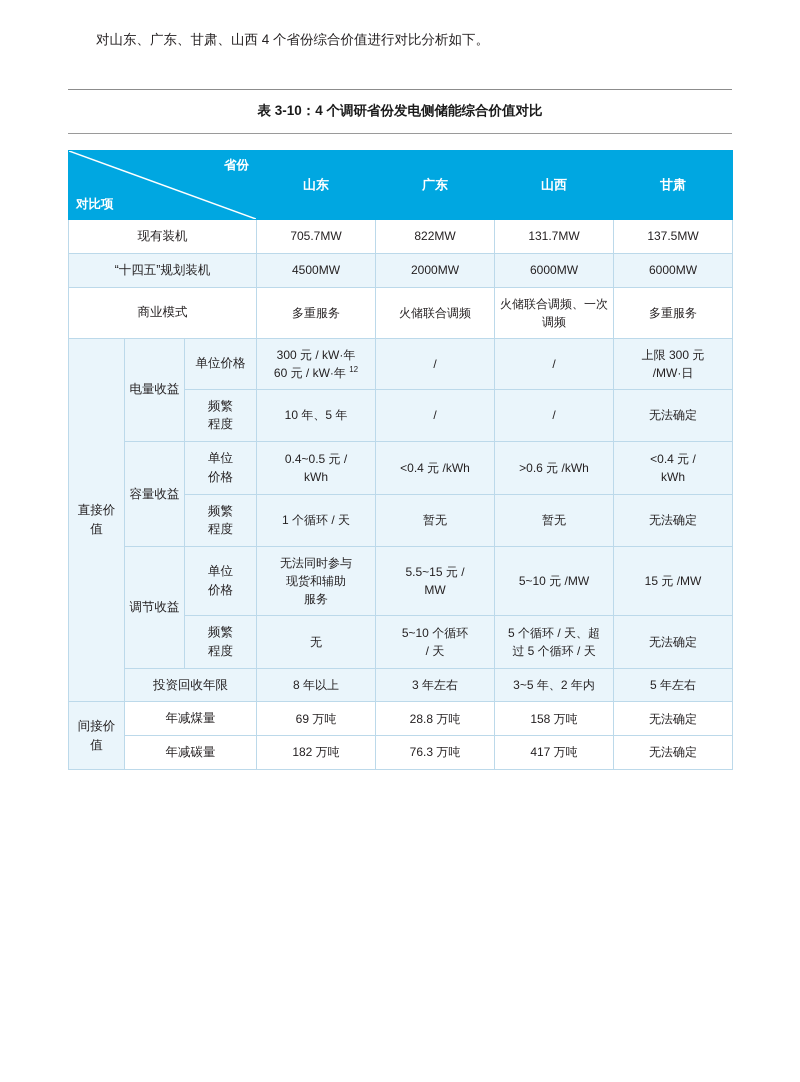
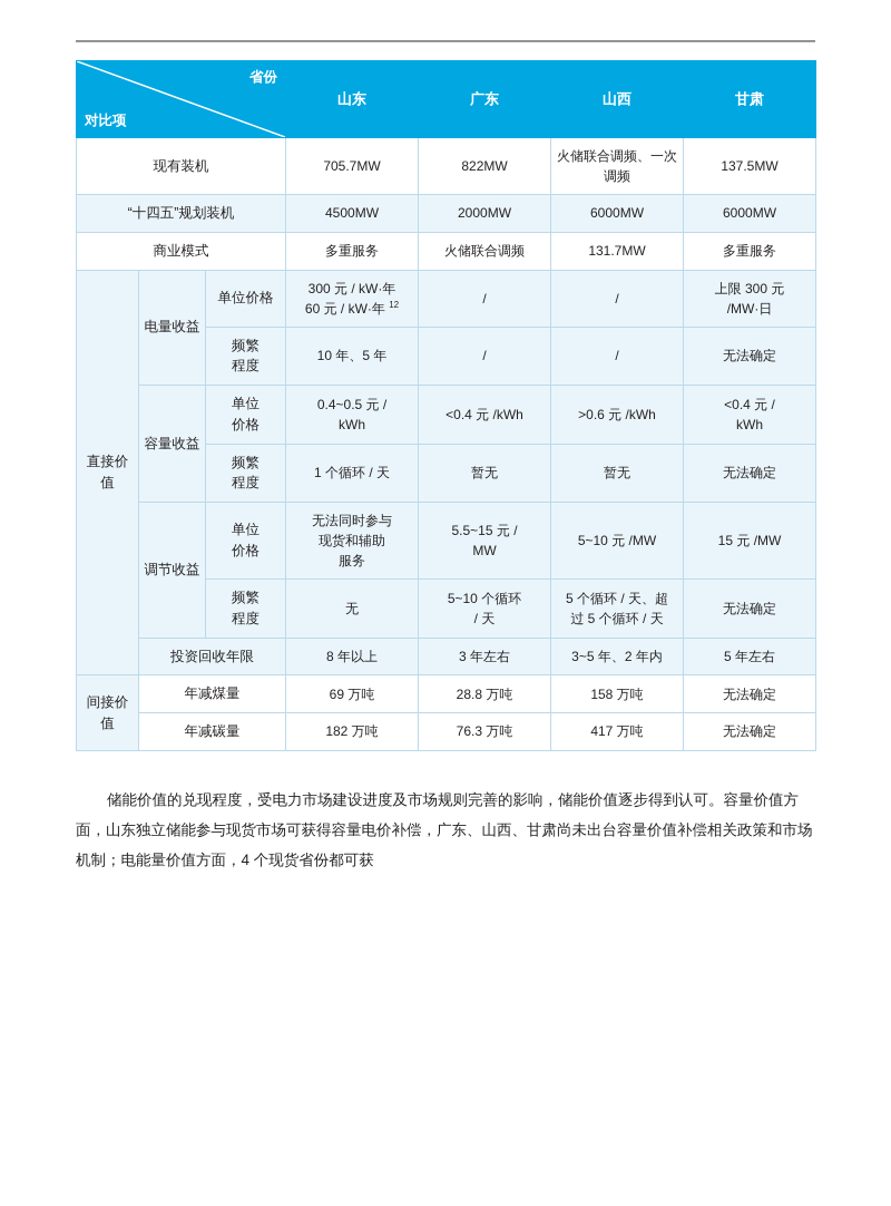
- 对山东、广东、甘肃、山西 4 个省份综合价值进行对比分析如下。
- 表 3-10：4 个调研省份发电侧储能综合价值对比
  省份 对比项	山东	广东	山西	甘肃
- 现有装机	705.7MW	822MW	131.7MW	137.5MW
+ 现有装机	705.7MW	822MW	火储联合调频、一次调频	137.5MW
  “十四五”规划装机	4500MW	2000MW	6000MW	6000MW
- 商业模式	多重服务	火储联合调频	火储联合调频、一次调频	多重服务
+ 商业模式	多重服务	火储联合调频	131.7MW	多重服务
  直接价值	电量收益	单位价格	300 元 / kW·年60 元 / kW·年 12	/	/	上限 300 元/MW·日
  频繁程度	10 年、5 年	/	/	无法确定
  容量收益	单位价格	0.4~0.5 元 /kWh	<0.4 元 /kWh	>0.6 元 /kWh	<0.4 元 /kWh
  频繁程度	1 个循环 / 天	暂无	暂无	无法确定
  调节收益	单位价格	无法同时参与现货和辅助服务	5.5~15 元 /MW	5~10 元 /MW	15 元 /MW
  频繁程度	无	5~10 个循环/ 天	5 个循环 / 天、超过 5 个循环 / 天	无法确定
  投资回收年限	8 年以上	3 年左右	3~5 年、2 年内	5 年左右
  间接价值	年减煤量	69 万吨	28.8 万吨	158 万吨	无法确定
  年减碳量	182 万吨	76.3 万吨	417 万吨	无法确定
+ 储能价值的兑现程度，受电力市场建设进度及市场规则完善的影响，储能价值逐步得到认可。容量价值方面，山东独立储能参与现货市场可获得容量电价补偿，广东、山西、甘肃尚未出台容量价值补偿相关政策和市场机制；电能量价值方面，4 个现货省份都可获
